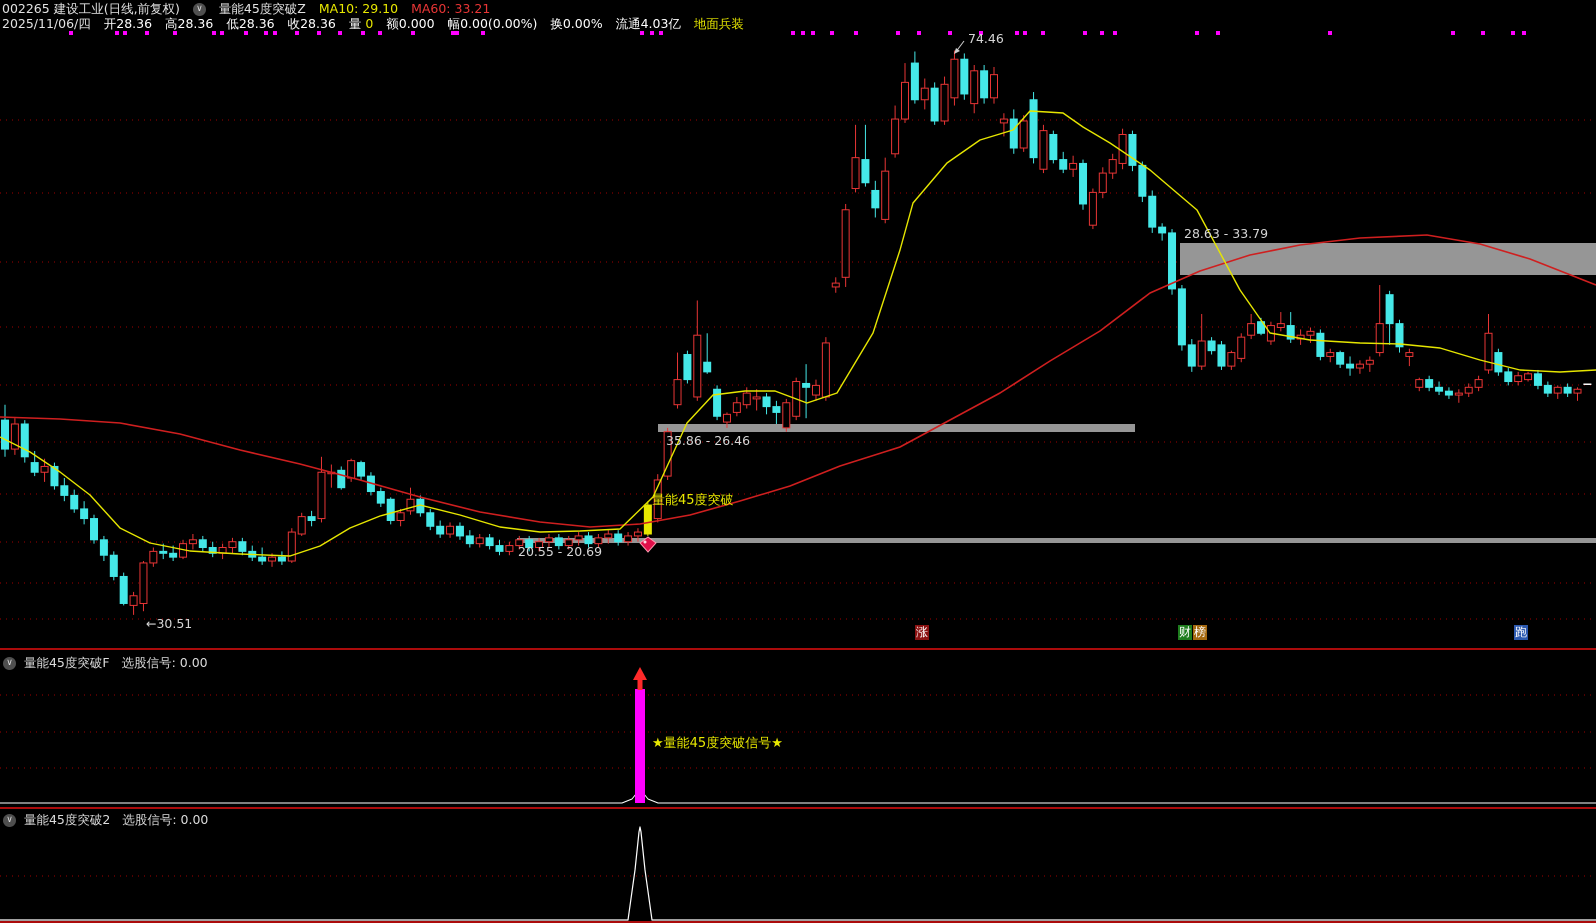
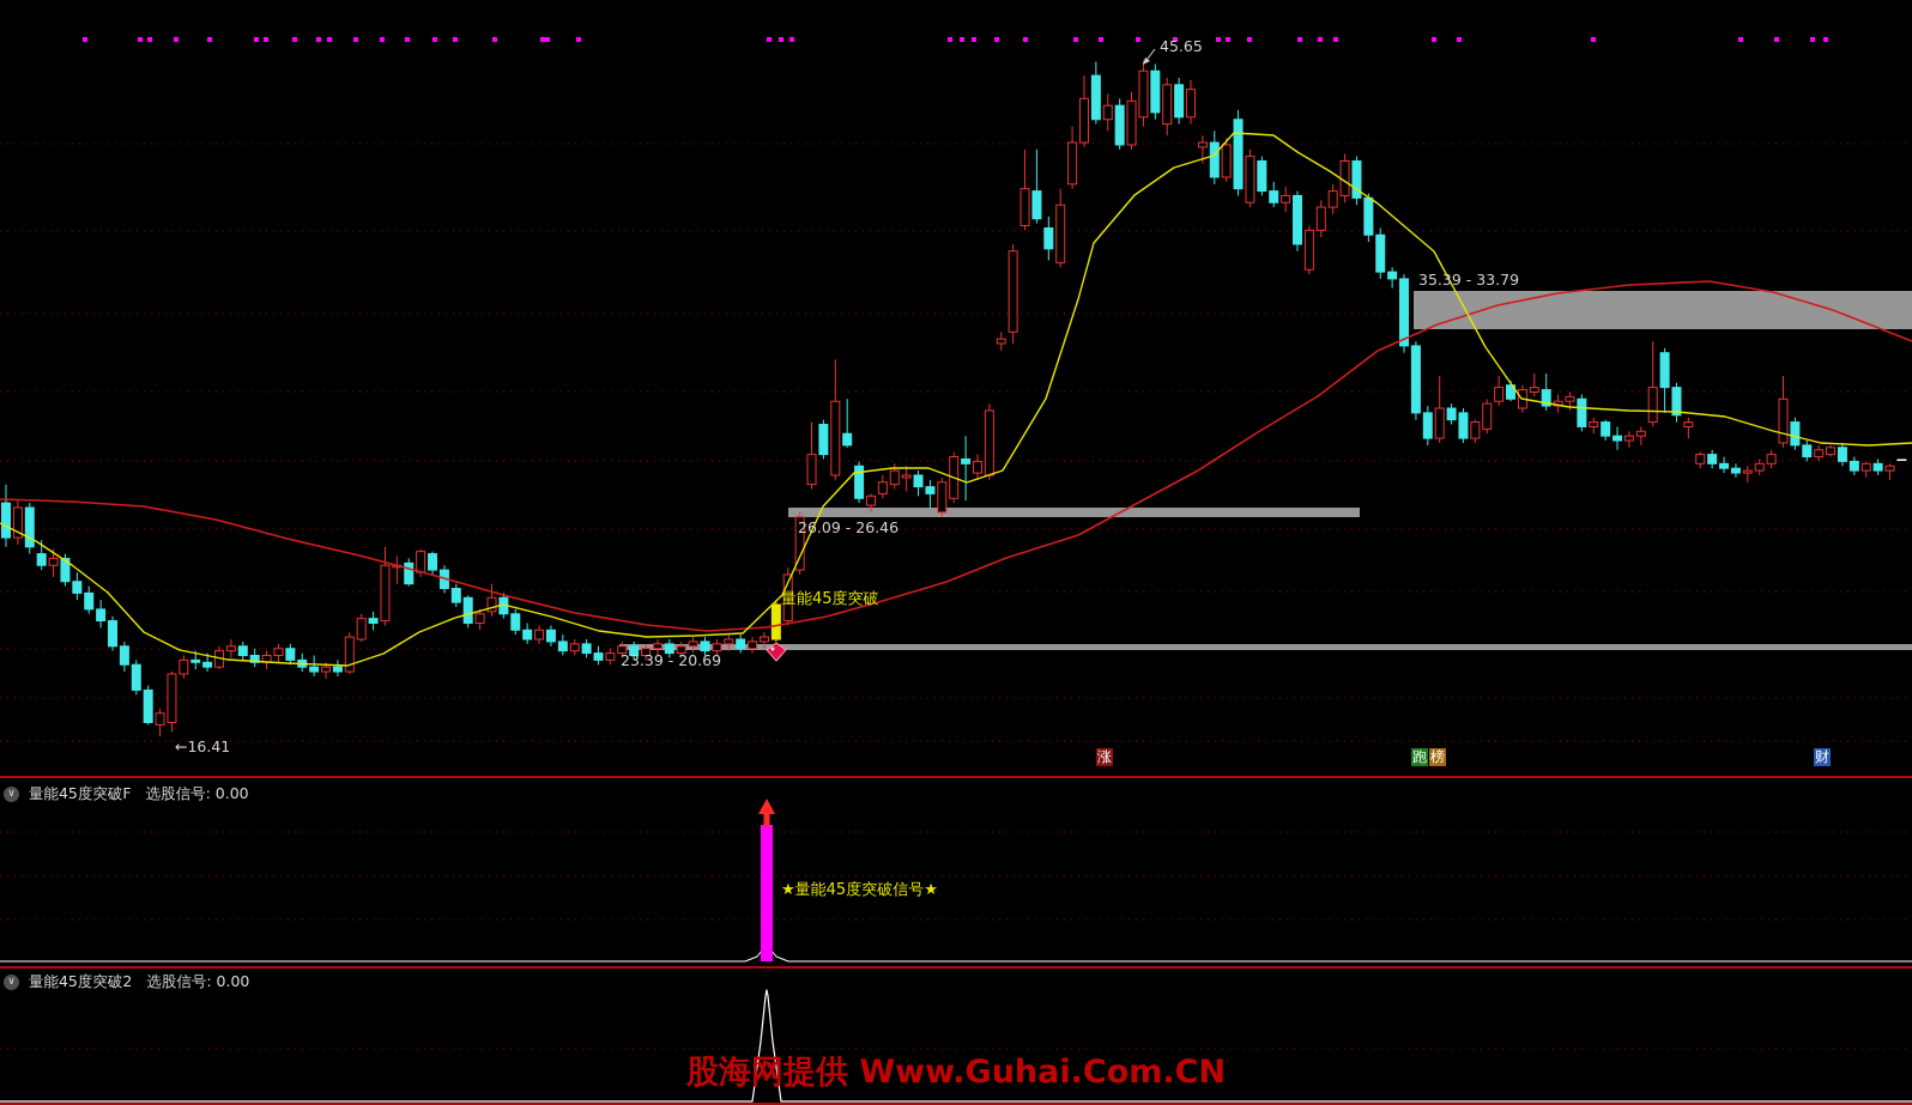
- 002265 建设工业(日线,前复权) ∨ 量能45度突破Z MA10: 29.10 MA60: 33.21
- 2025/11/06/四 开28.36 高28.36 低28.36 收28.36 量 0 额0.000 幅0.00(0.00%) 换0.00% 流通4.03亿 地面兵装
- 28.63 - 33.79
+ 35.39 - 33.79
- 35.86 - 26.46
+ 26.09 - 26.46
- 20.55 - 20.69
+ 23.39 - 20.69
- 74.46
+ 45.65
- ←30.51
+ ←16.41
  量能45度突破
  涨
- 财
+ 跑
  榜
- 跑
+ 财
  ∨ 量能45度突破F 选股信号: 0.00
  ★量能45度突破信号★
  ∨ 量能45度突破2 选股信号: 0.00
+ 股海网提供 Www.Guhai.Com.CN
